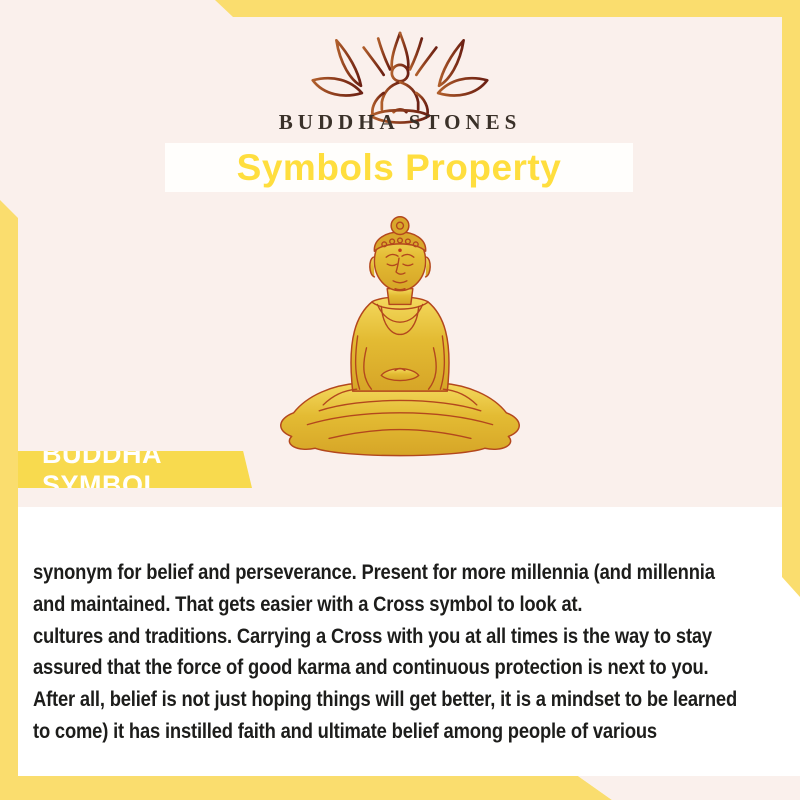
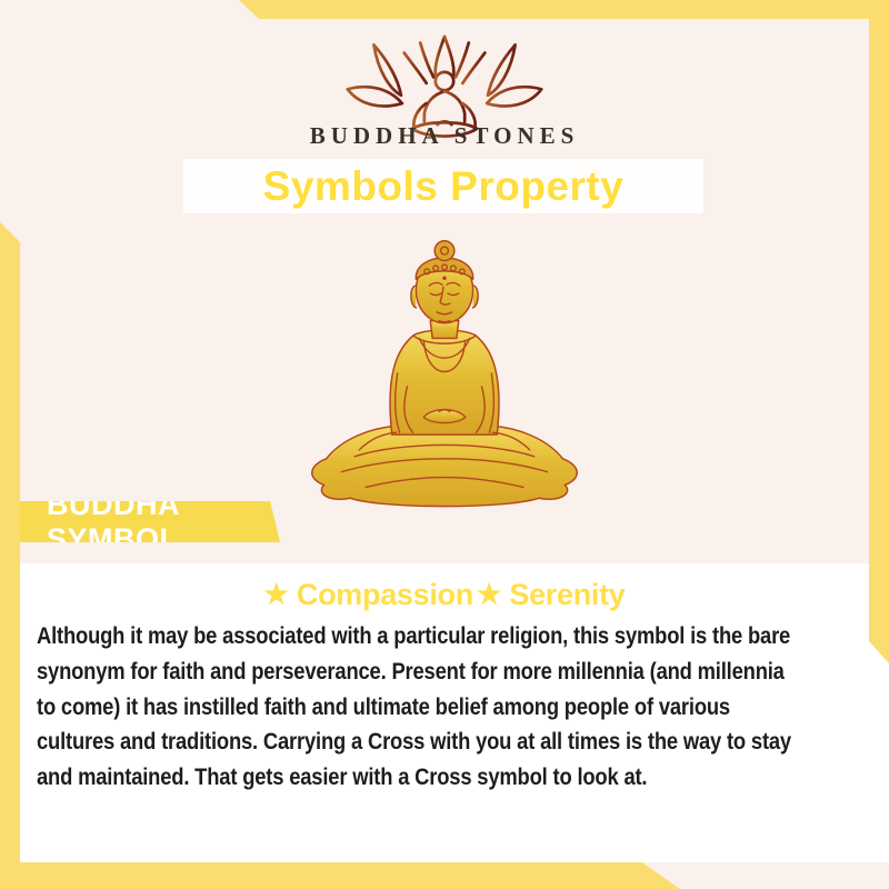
  BUDDHA STONES
  Symbols Property
  BUDDHA SYMBOL
+ ★ Compassion★ Serenity
+ Although it may be associated with a particular religion, this symbol is the bare
- synonym for belief and perseverance. Present for more millennia (and millennia
+ synonym for faith and perseverance. Present for more millennia (and millennia
- and maintained. That gets easier with a Cross symbol to look at.
+ to come) it has instilled faith and ultimate belief among people of various
  cultures and traditions. Carrying a Cross with you at all times is the way to stay
- assured that the force of good karma and continuous protection is next to you.
- After all, belief is not just hoping things will get better, it is a mindset to be learned
- to come) it has instilled faith and ultimate belief among people of various
+ and maintained. That gets easier with a Cross symbol to look at.
